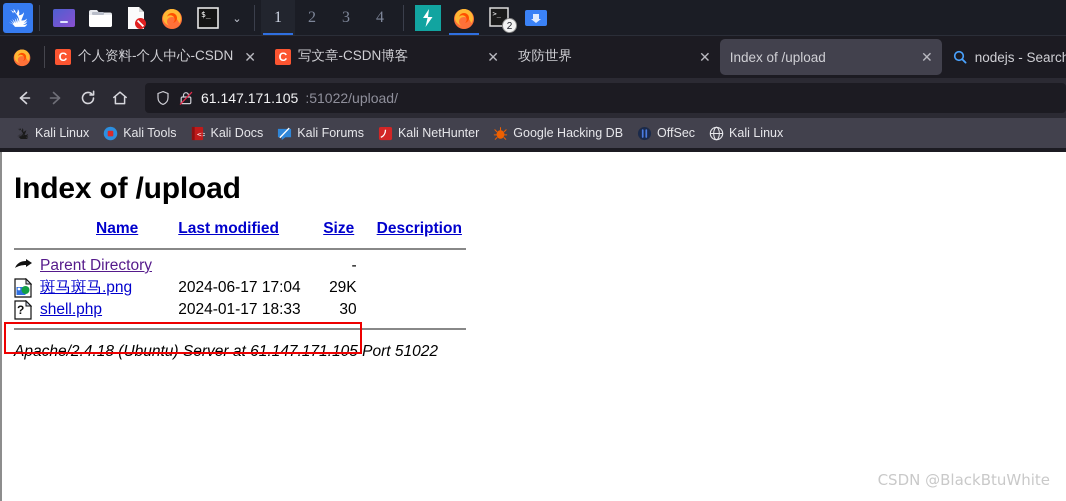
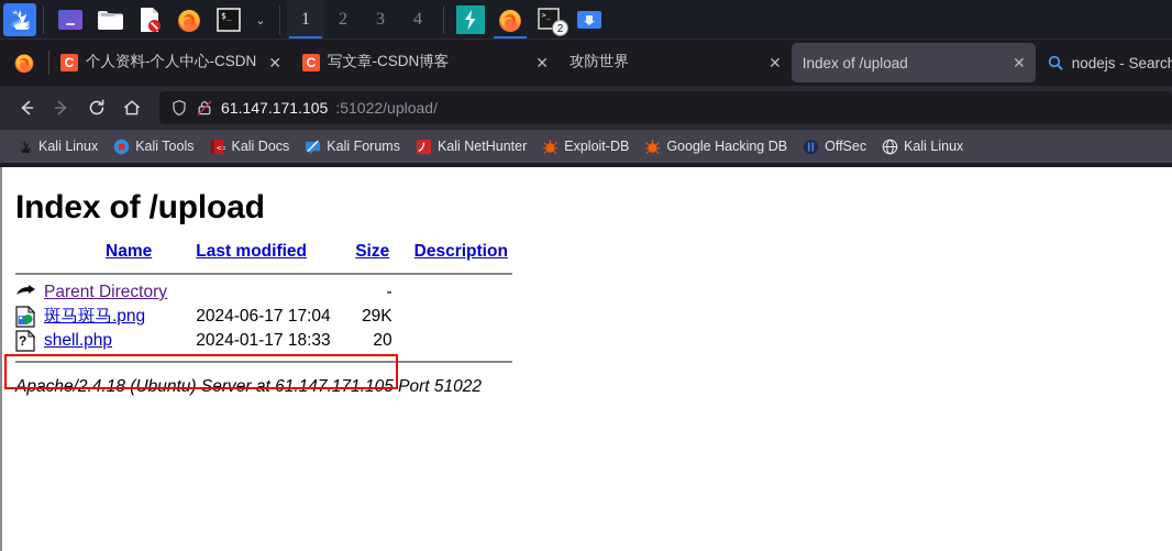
  $_
  ⌄
  1
  2
  3
  4
  >_
  2
  C
  个人资料-个人中心-CSDN
  ✕
  C
  写文章-CSDN博客
  ✕
  攻防世界
  ✕
  Index of /upload
  ✕
  nodejs - Searc
  61.147.171.105
  :51022/upload/
  Kali Linux
  Kali Tools
  <>
  Kali Docs
  Kali Forums
  Kali NetHunter
+ Exploit-DB
  Google Hacking DB
  OffSec
  Kali Linux
  Index of /upload
  	Name	Last modified	Size	Description
  	Parent Directory		-
  	斑马斑马.png	2024-06-17 17:04	29K
- ?	shell.php	2024-01-17 18:33	30
+ ?	shell.php	2024-01-17 18:33	20
  Apache/2.4.18 (Ubuntu) Server at 61.147.171.105 Port 51022
- CSDN @BlackBtuWhite
